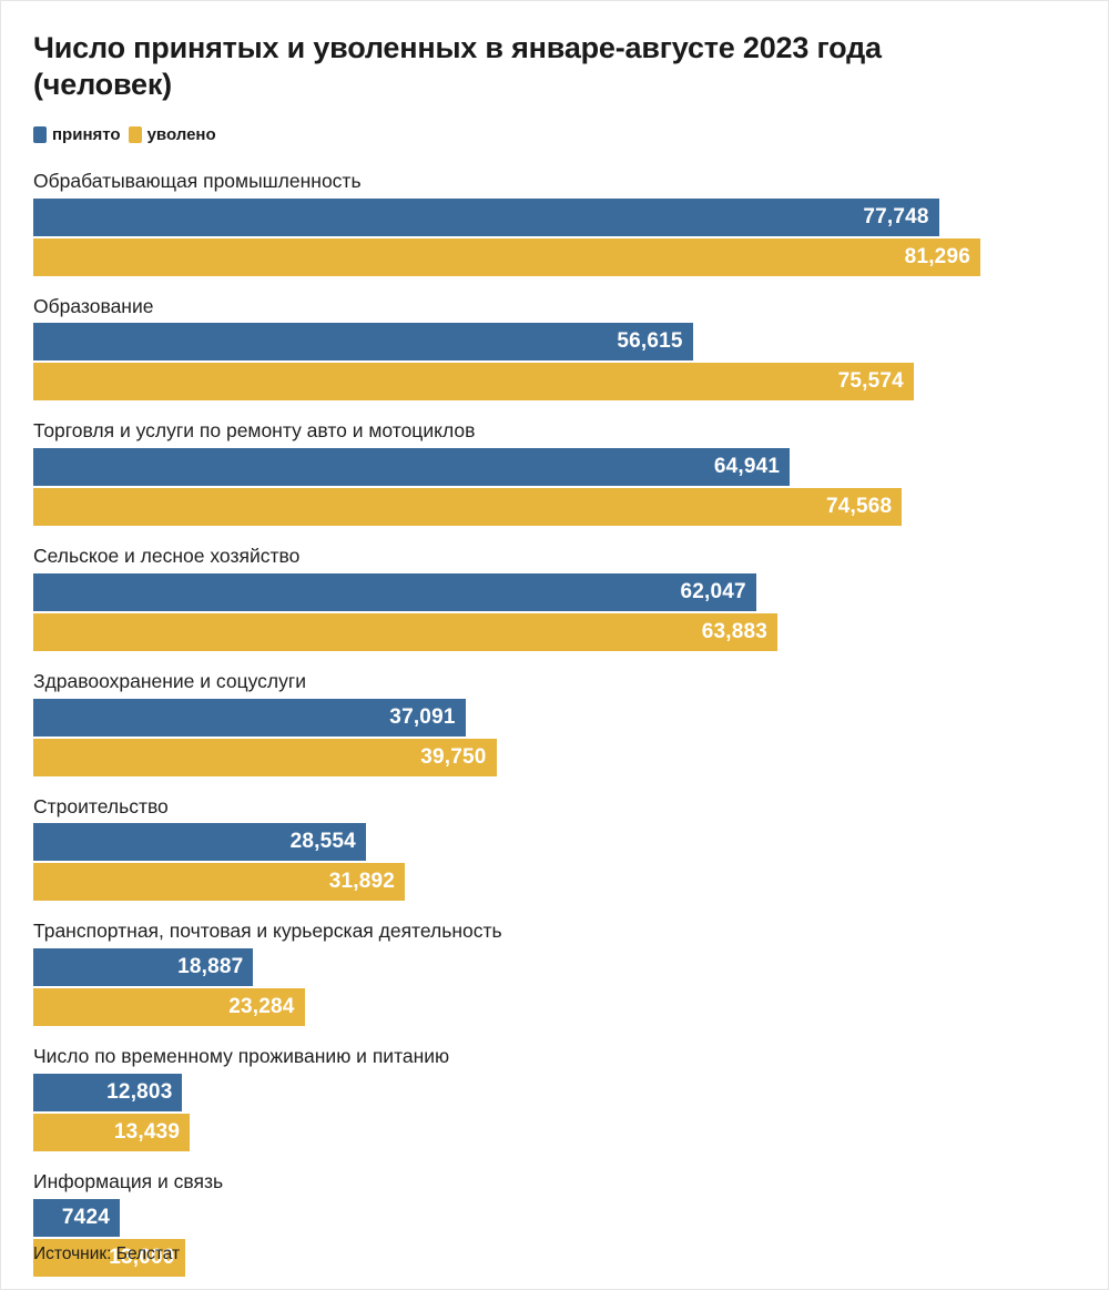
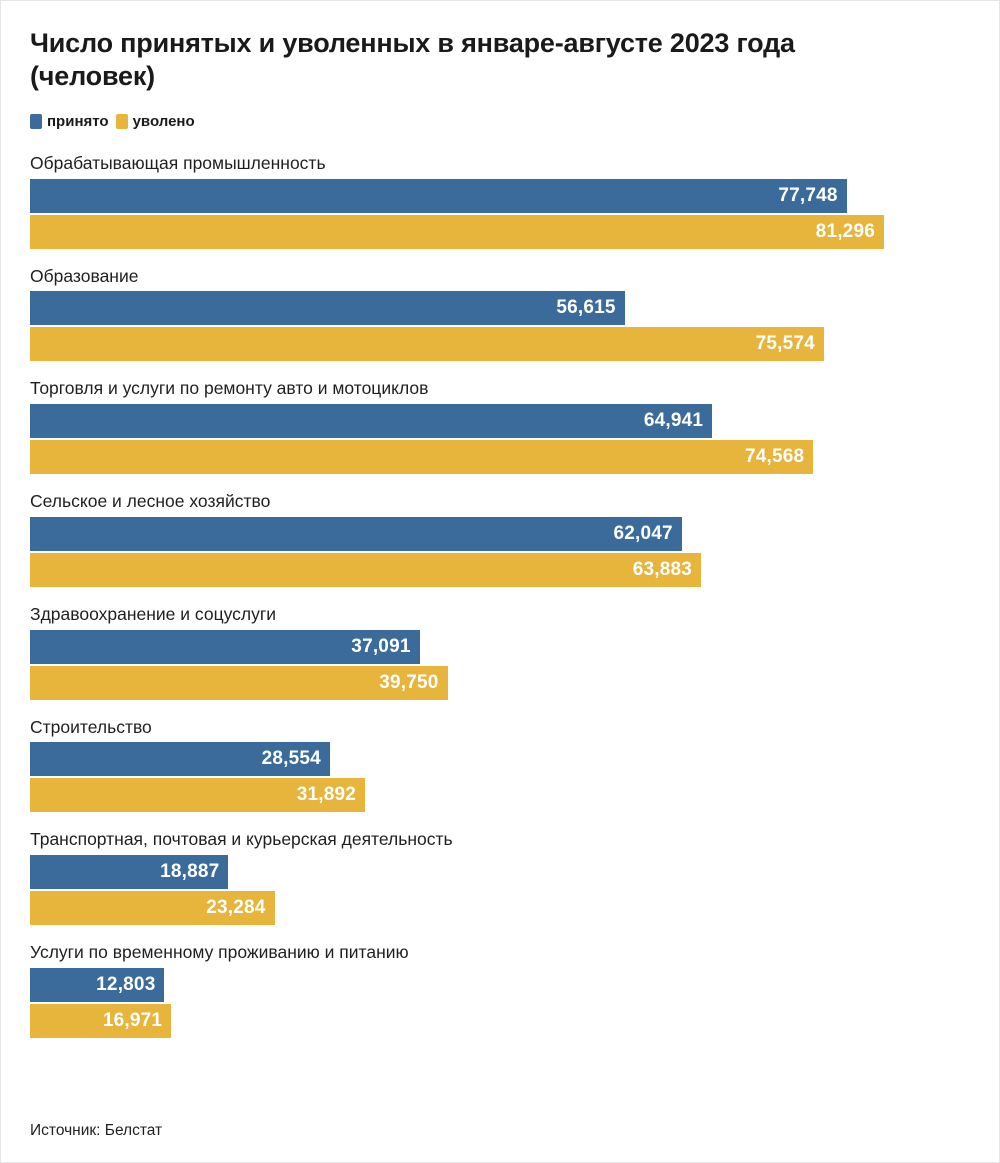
  Число принятых и уволенных в январе-августе 2023 года
  (человек)
  принято
  уволено
  Обрабатывающая промышленность
  77,748
  81,296
  Образование
  56,615
  75,574
  Торговля и услуги по ремонту авто и мотоциклов
  64,941
  74,568
  Сельское и лесное хозяйство
  62,047
  63,883
  Здравоохранение и соцуслуги
  37,091
  39,750
  Строительство
  28,554
  31,892
  Транспортная, почтовая и курьерская деятельность
  18,887
  23,284
- Число по временному проживанию и питанию
+ Услуги по временному проживанию и питанию
  12,803
- 13,439
+ 16,971
- Информация и связь
- 7424
- 13,000
  Источник: Белстат
